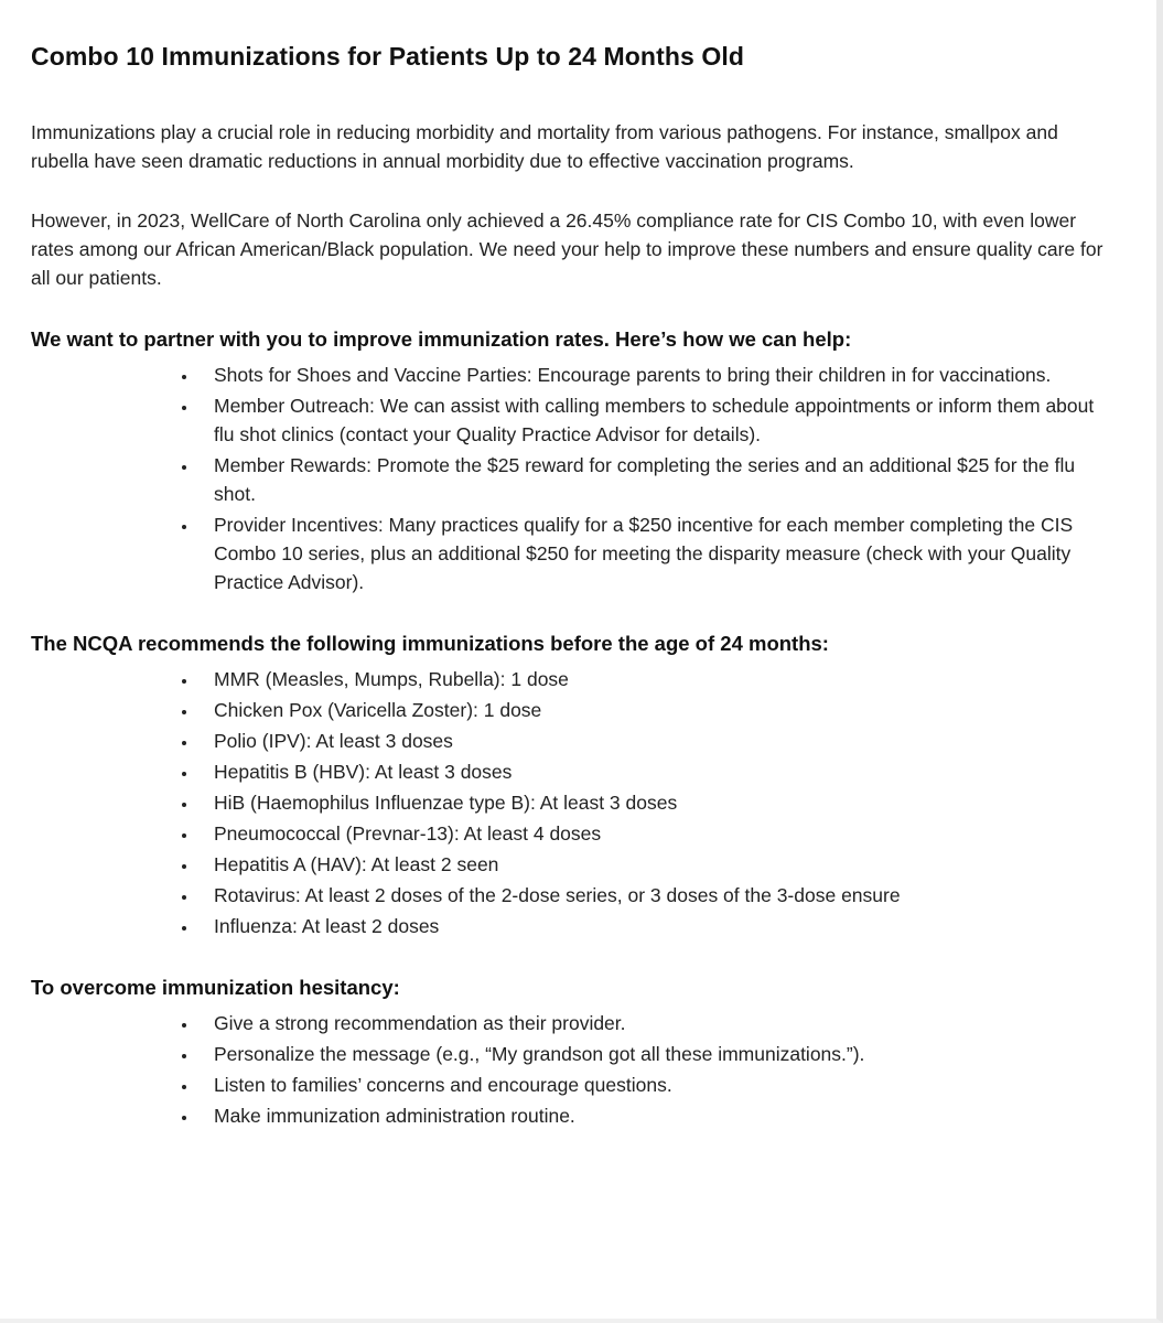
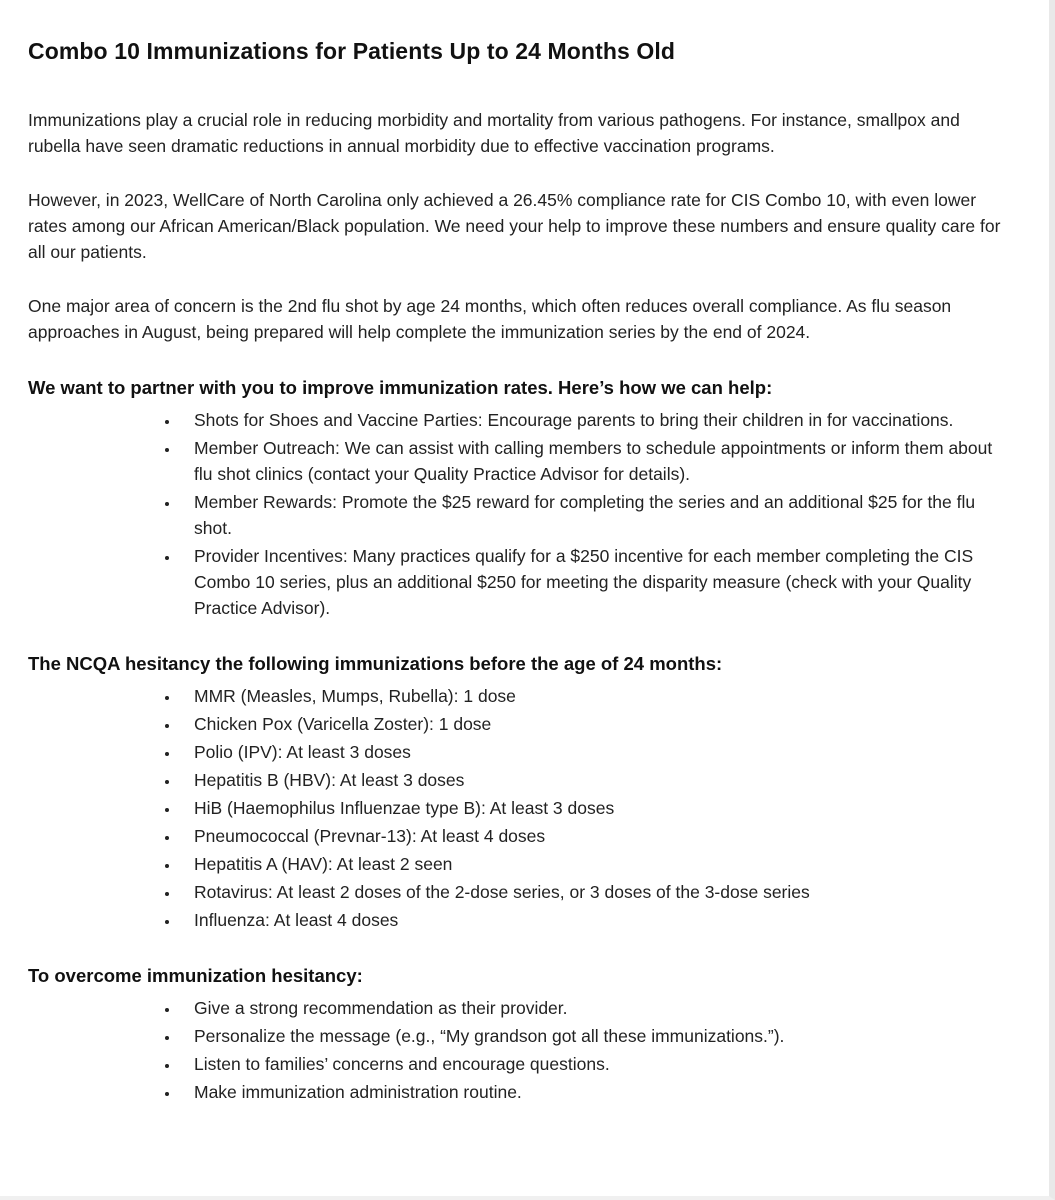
  Combo 10 Immunizations for Patients Up to 24 Months Old
  Immunizations play a crucial role in reducing morbidity and mortality from various pathogens. For instance, smallpox and rubella have seen dramatic reductions in annual morbidity due to effective vaccination programs.
  However, in 2023, WellCare of North Carolina only achieved a 26.45% compliance rate for CIS Combo 10, with even lower rates among our African American/Black population. We need your help to improve these numbers and ensure quality care for all our patients.
+ One major area of concern is the 2nd flu shot by age 24 months, which often reduces overall compliance. As flu season approaches in August, being prepared will help complete the immunization series by the end of 2024.
  We want to partner with you to improve immunization rates. Here’s how we can help:
  Shots for Shoes and Vaccine Parties: Encourage parents to bring their children in for vaccinations.
  Member Outreach: We can assist with calling members to schedule appointments or inform them about flu shot clinics (contact your Quality Practice Advisor for details).
  Member Rewards: Promote the $25 reward for completing the series and an additional $25 for the flu shot.
  Provider Incentives: Many practices qualify for a $250 incentive for each member completing the CIS Combo 10 series, plus an additional $250 for meeting the disparity measure (check with your Quality Practice Advisor).
- The NCQA recommends the following immunizations before the age of 24 months:
+ The NCQA hesitancy the following immunizations before the age of 24 months:
  MMR (Measles, Mumps, Rubella): 1 dose
  Chicken Pox (Varicella Zoster): 1 dose
  Polio (IPV): At least 3 doses
  Hepatitis B (HBV): At least 3 doses
  HiB (Haemophilus Influenzae type B): At least 3 doses
  Pneumococcal (Prevnar-13): At least 4 doses
  Hepatitis A (HAV): At least 2 seen
- Rotavirus: At least 2 doses of the 2-dose series, or 3 doses of the 3-dose ensure
+ Rotavirus: At least 2 doses of the 2-dose series, or 3 doses of the 3-dose series
- Influenza: At least 2 doses
+ Influenza: At least 4 doses
  To overcome immunization hesitancy:
  Give a strong recommendation as their provider.
  Personalize the message (e.g., “My grandson got all these immunizations.”).
  Listen to families’ concerns and encourage questions.
  Make immunization administration routine.
